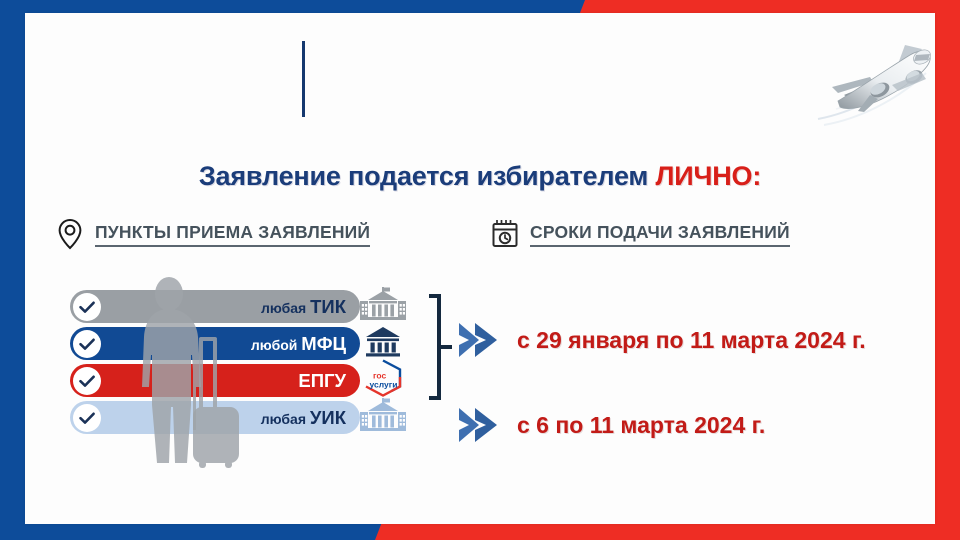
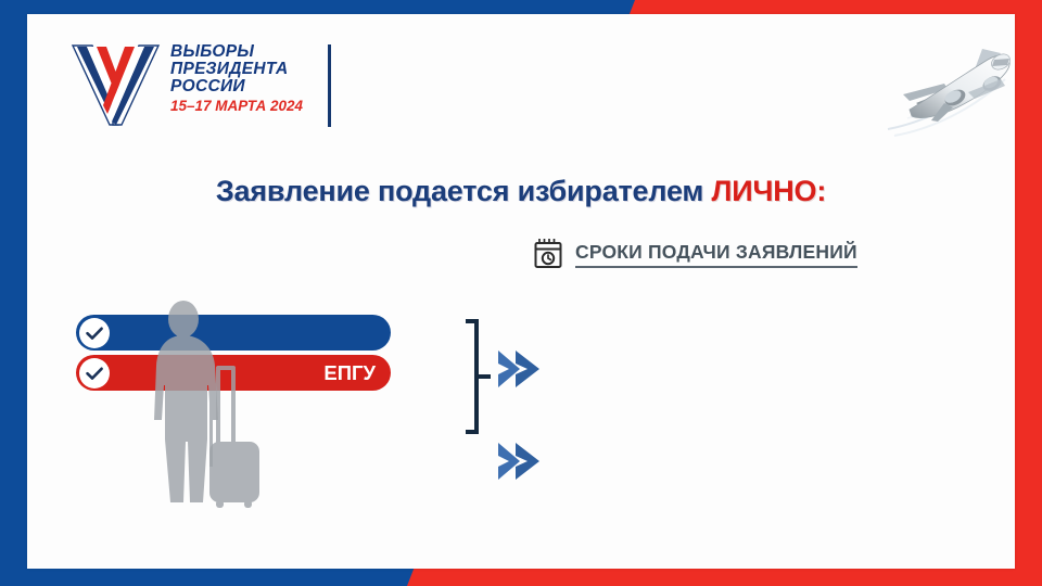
+ ВЫБОРЫ
+ ПРЕЗИДЕНТА
+ РОССИИ
+ 15–17 МАРТА 2024
  Заявление подается избирателем ЛИЧНО:
- ПУНКТЫ ПРИЕМА ЗАЯВЛЕНИЙ
  СРОКИ ПОДАЧИ ЗАЯВЛЕНИЙ
- любая ТИК
- любой МФЦ
  ЕПГУ
- любая УИК
- гос
- услуги
- с 29 января по 11 марта 2024 г.
- с 6 по 11 марта 2024 г.
